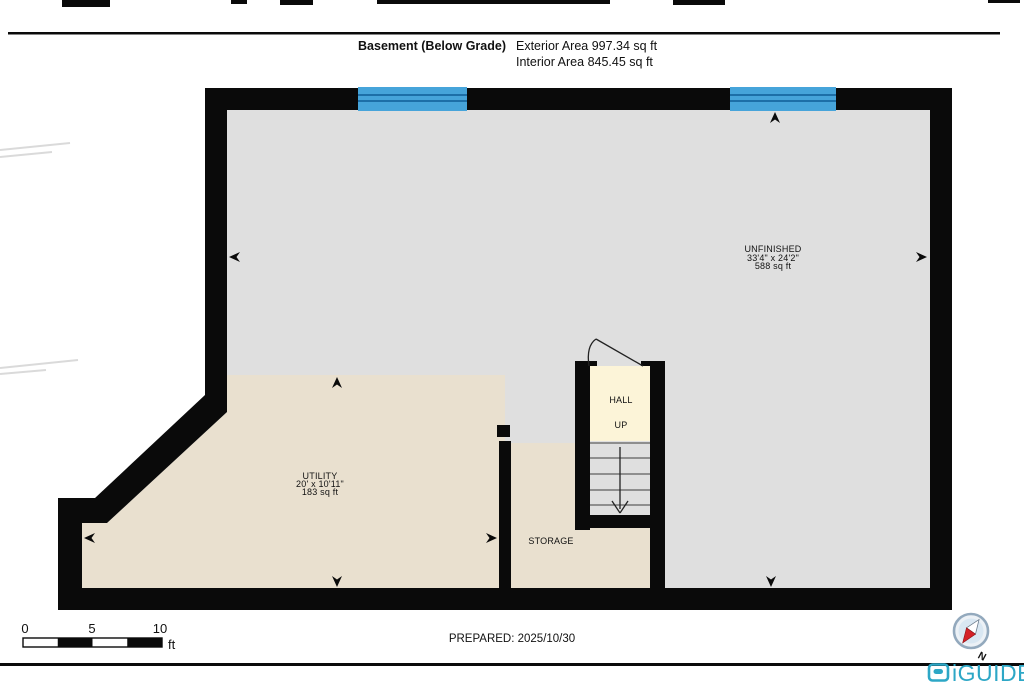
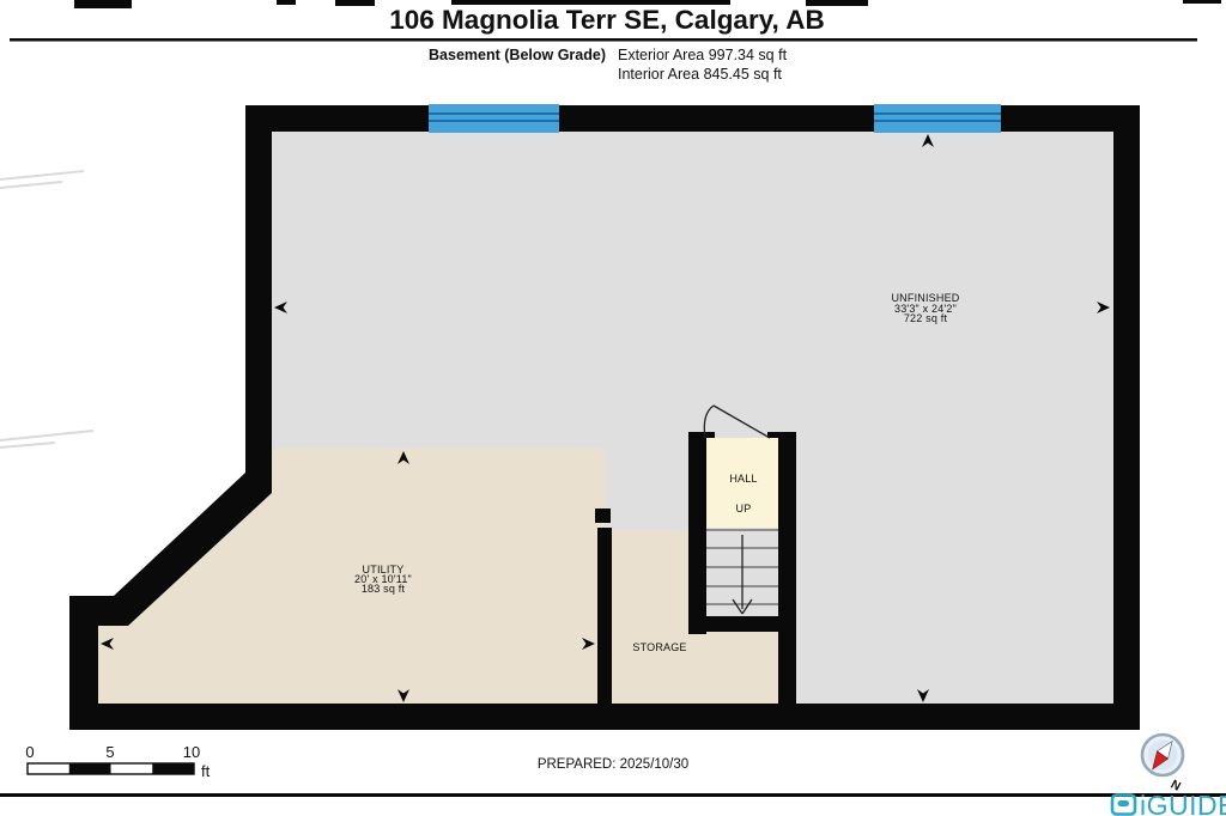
+ 106 Magnolia Terr SE, Calgary, AB
  Basement (Below Grade)
  Exterior Area 997.34 sq ft
  Interior Area 845.45 sq ft
  UNFINISHED
- 33'4" x 24'2"
+ 33'3" x 24'2"
- 588 sq ft
+ 722 sq ft
  UTILITY
  20' x 10'11"
  183 sq ft
  HALL
  UP
  STORAGE
  0
  5
  10
  ft
  PREPARED: 2025/10/30
  iGUID
